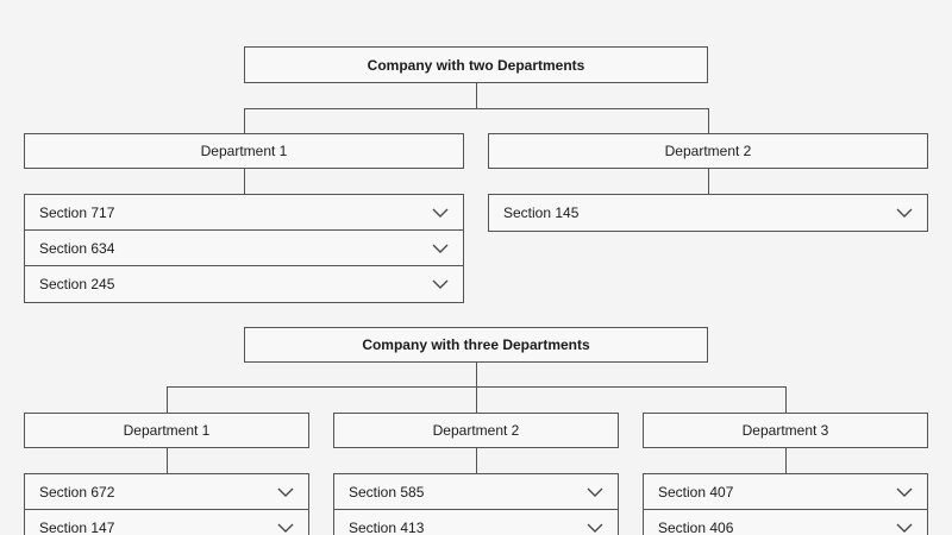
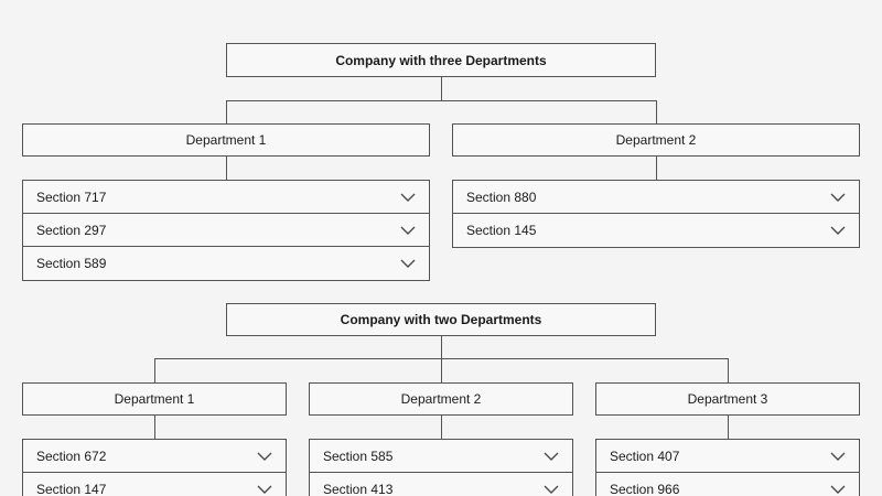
- Company with two Departments
+ Company with three Departments
  Department 1
  Department 2
  Section 717
- Section 634
+ Section 297
- Section 245
+ Section 589
+ Section 880
  Section 145
- Company with three Departments
+ Company with two Departments
  Department 1
  Department 2
  Department 3
  Section 672
  Section 147
  Section 585
  Section 413
  Section 407
- Section 406
+ Section 966
